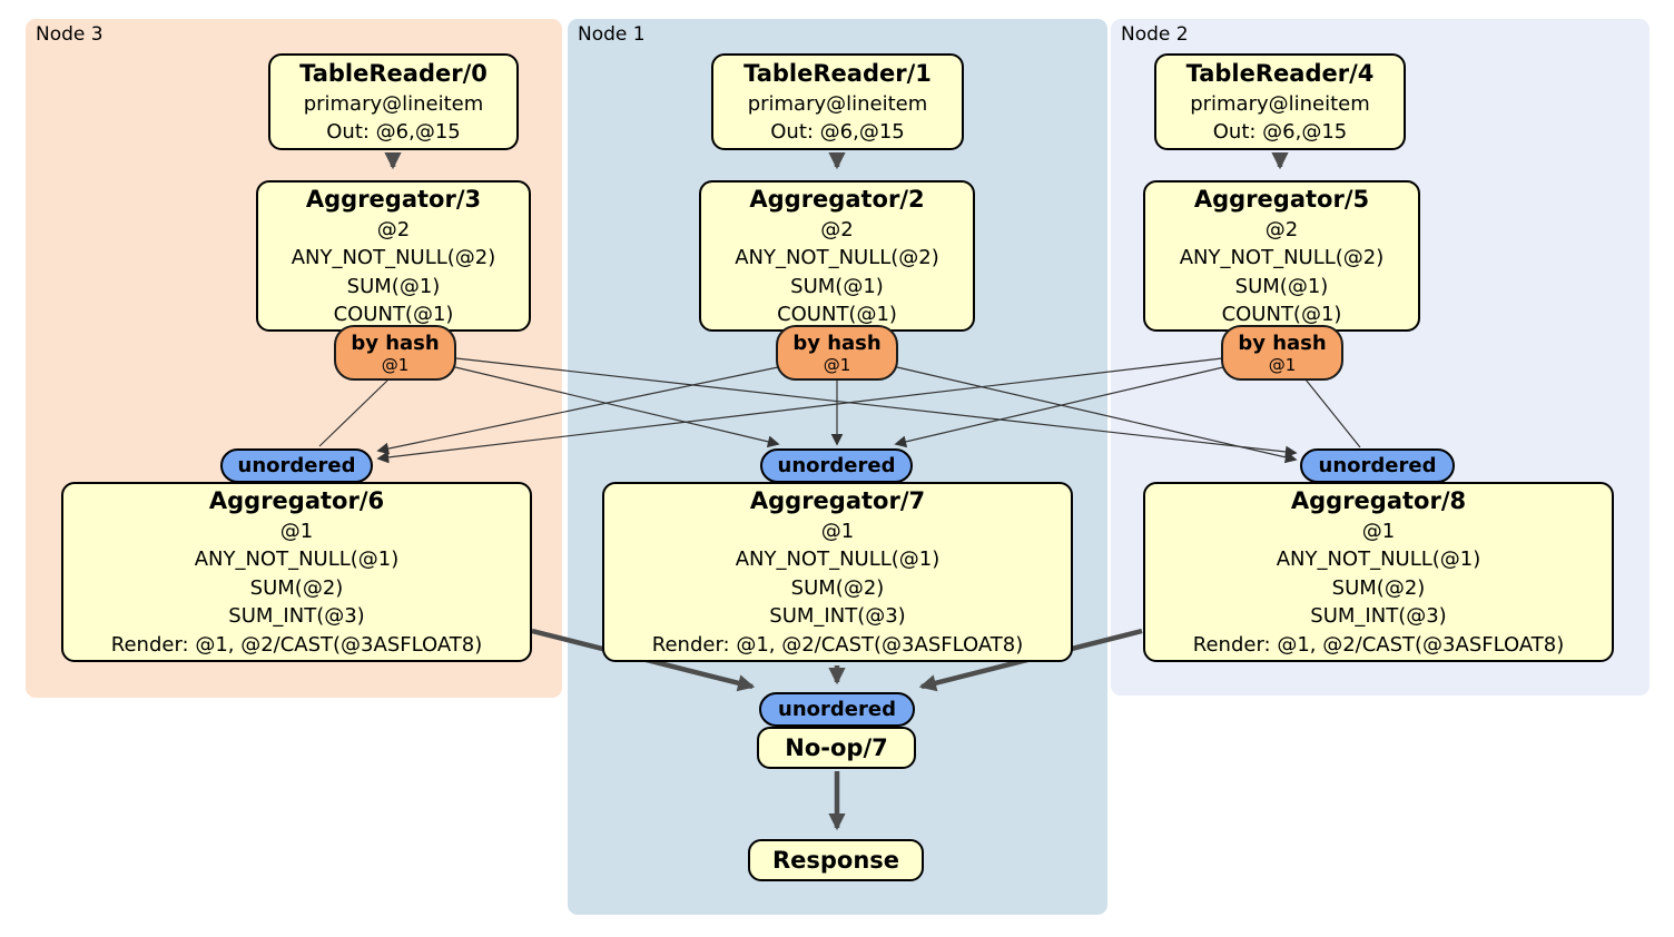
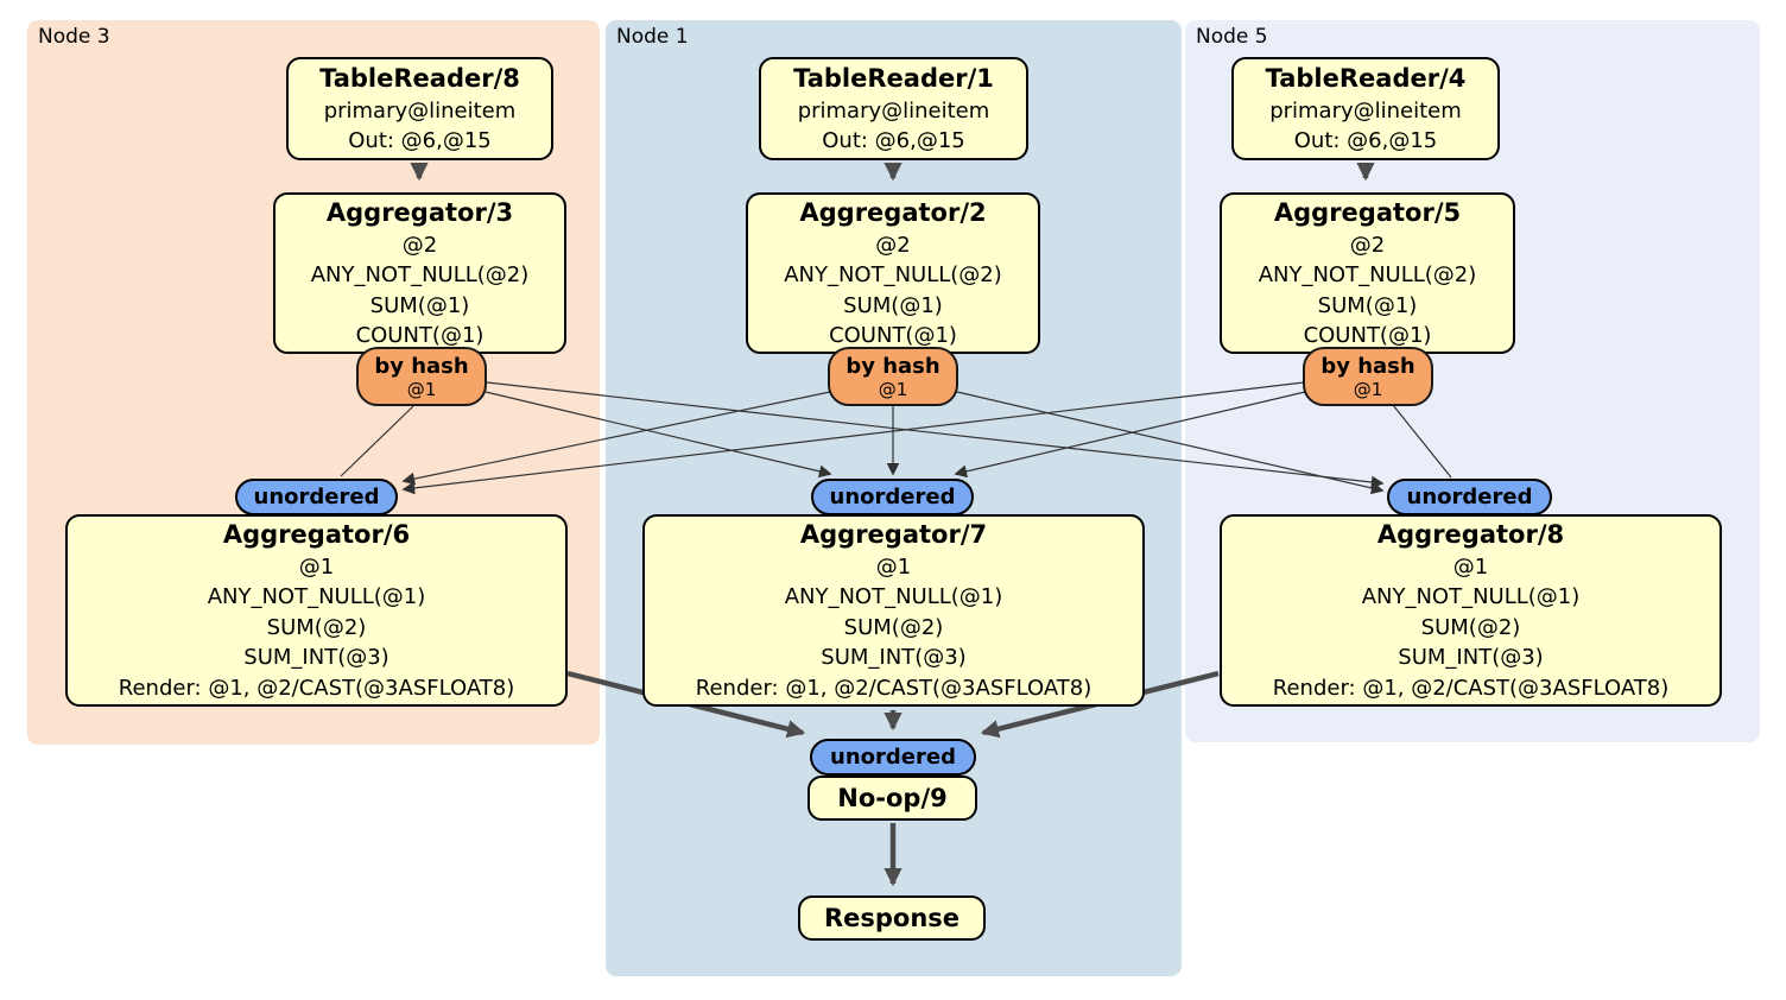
  Node 3
  Node 1
- Node 2
+ Node 5
- TableReader/0
+ TableReader/8
  primary@lineitem
  Out: @6,@15
  TableReader/1
  primary@lineitem
  Out: @6,@15
  TableReader/4
  primary@lineitem
  Out: @6,@15
  Aggregator/3
  @2
  ANY_NOT_NULL(@2)
  SUM(@1)
  COUNT(@1)
  Aggregator/2
  @2
  ANY_NOT_NULL(@2)
  SUM(@1)
  COUNT(@1)
  Aggregator/5
  @2
  ANY_NOT_NULL(@2)
  SUM(@1)
  COUNT(@1)
  by hash
  @1
  by hash
  @1
  by hash
  @1
  unordered
  unordered
  unordered
  unordered
  Aggregator/6
  @1
  ANY_NOT_NULL(@1)
  SUM(@2)
  SUM_INT(@3)
  Render: @1, @2/CAST(@3ASFLOAT8)
  Aggregator/7
  @1
  ANY_NOT_NULL(@1)
  SUM(@2)
  SUM_INT(@3)
  Render: @1, @2/CAST(@3ASFLOAT8)
  Aggregator/8
  @1
  ANY_NOT_NULL(@1)
  SUM(@2)
  SUM_INT(@3)
  Render: @1, @2/CAST(@3ASFLOAT8)
- No-op/7
+ No-op/9
  Response
